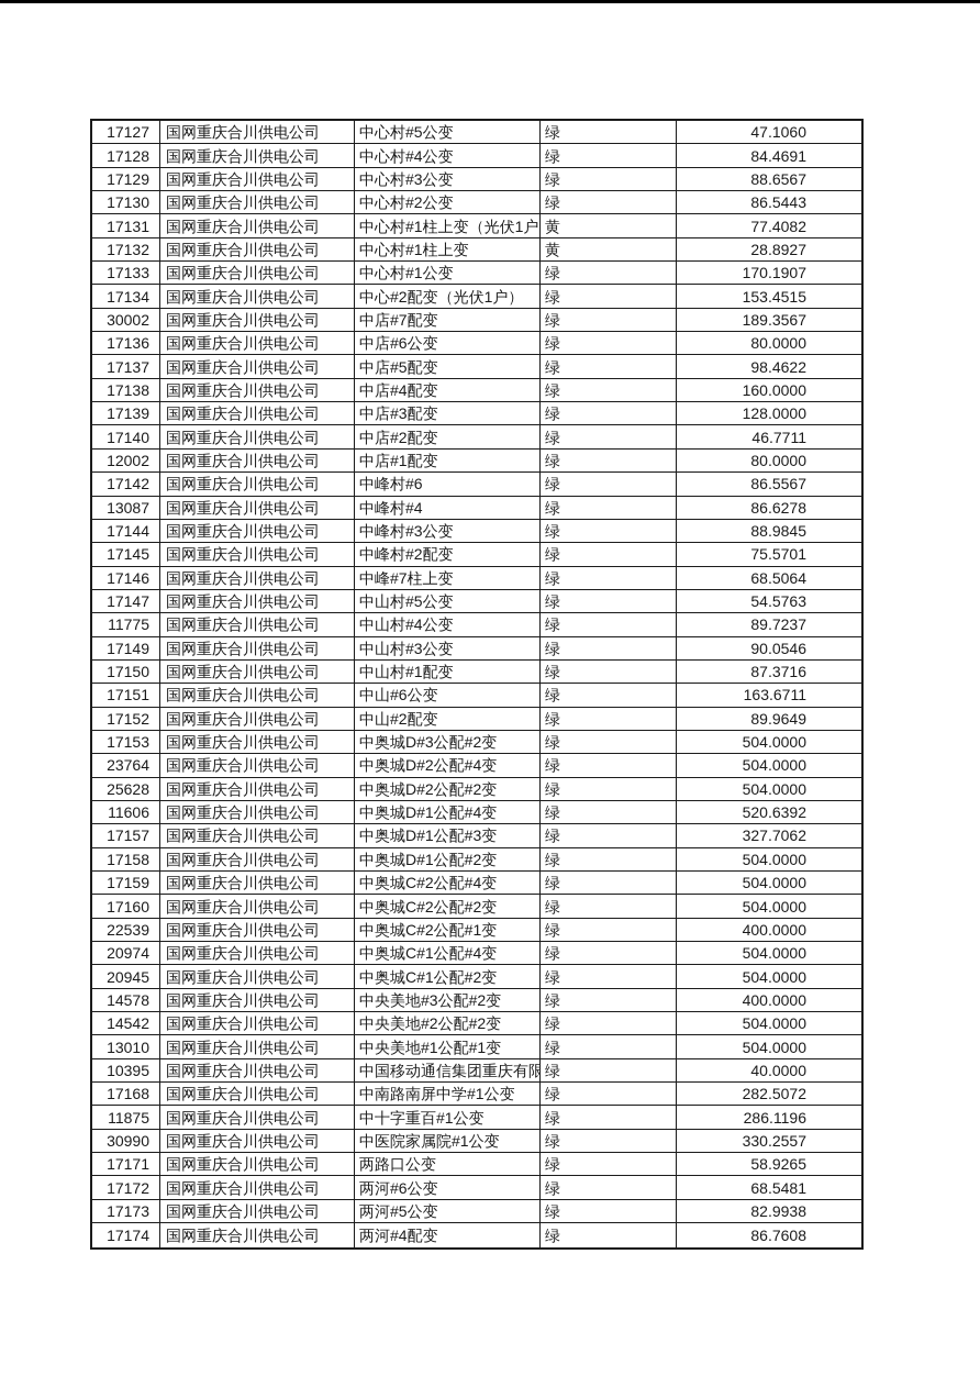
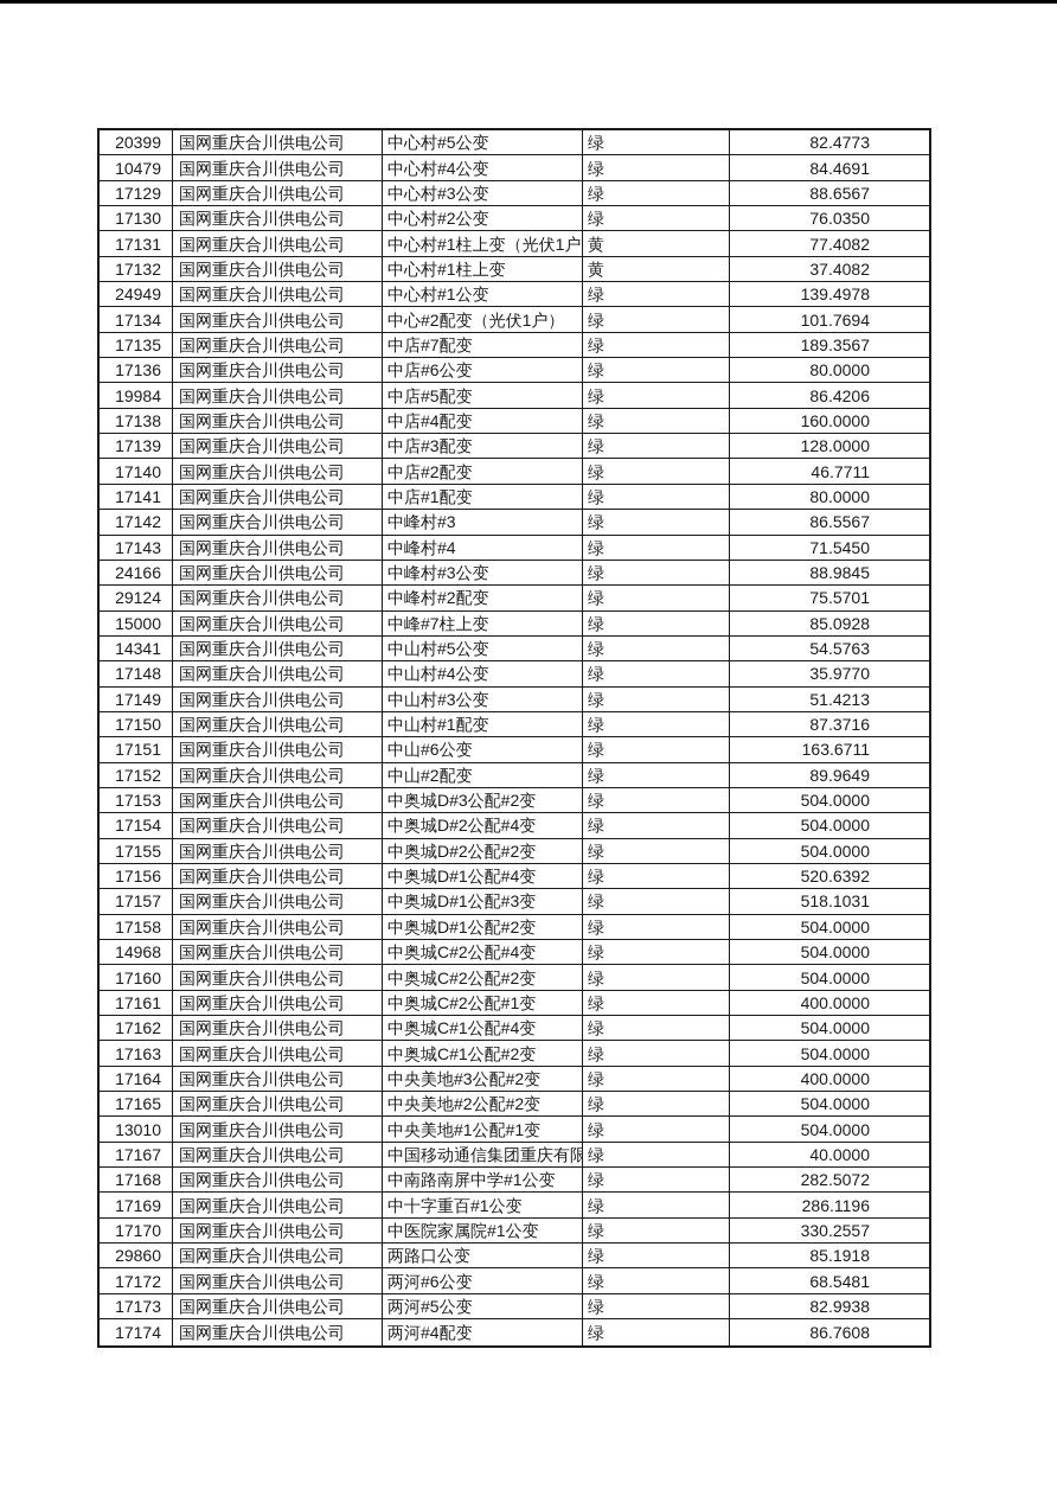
- 17127
+ 20399
  国网重庆合川供电公司
  中心村#5公变
  绿
- 47.1060
+ 82.4773
- 17128
+ 10479
  国网重庆合川供电公司
  中心村#4公变
  绿
  84.4691
  17129
  国网重庆合川供电公司
  中心村#3公变
  绿
  88.6567
  17130
  国网重庆合川供电公司
  中心村#2公变
  绿
- 86.5443
+ 76.0350
  17131
  国网重庆合川供电公司
  中心村#1柱上变（光伏1户
  黄
  77.4082
  17132
  国网重庆合川供电公司
  中心村#1柱上变
  黄
- 28.8927
+ 37.4082
- 17133
+ 24949
  国网重庆合川供电公司
  中心村#1公变
  绿
- 170.1907
+ 139.4978
  17134
  国网重庆合川供电公司
  中心#2配变（光伏1户）
  绿
- 153.4515
+ 101.7694
- 30002
+ 17135
  国网重庆合川供电公司
  中店#7配变
  绿
  189.3567
  17136
  国网重庆合川供电公司
  中店#6公变
  绿
  80.0000
- 17137
+ 19984
  国网重庆合川供电公司
  中店#5配变
  绿
- 98.4622
+ 86.4206
  17138
  国网重庆合川供电公司
  中店#4配变
  绿
  160.0000
  17139
  国网重庆合川供电公司
  中店#3配变
  绿
  128.0000
  17140
  国网重庆合川供电公司
  中店#2配变
  绿
  46.7711
- 12002
+ 17141
  国网重庆合川供电公司
  中店#1配变
  绿
  80.0000
  17142
  国网重庆合川供电公司
- 中峰村#6
+ 中峰村#3
  绿
  86.5567
- 13087
+ 17143
  国网重庆合川供电公司
  中峰村#4
  绿
- 86.6278
+ 71.5450
- 17144
+ 24166
  国网重庆合川供电公司
  中峰村#3公变
  绿
  88.9845
- 17145
+ 29124
  国网重庆合川供电公司
  中峰村#2配变
  绿
  75.5701
- 17146
+ 15000
  国网重庆合川供电公司
  中峰#7柱上变
  绿
- 68.5064
+ 85.0928
- 17147
+ 14341
  国网重庆合川供电公司
  中山村#5公变
  绿
  54.5763
- 11775
+ 17148
  国网重庆合川供电公司
  中山村#4公变
  绿
- 89.7237
+ 35.9770
  17149
  国网重庆合川供电公司
  中山村#3公变
  绿
- 90.0546
+ 51.4213
  17150
  国网重庆合川供电公司
  中山村#1配变
  绿
  87.3716
  17151
  国网重庆合川供电公司
  中山#6公变
  绿
  163.6711
  17152
  国网重庆合川供电公司
  中山#2配变
  绿
  89.9649
  17153
  国网重庆合川供电公司
  中奥城D#3公配#2变
  绿
  504.0000
- 23764
+ 17154
  国网重庆合川供电公司
  中奥城D#2公配#4变
  绿
  504.0000
- 25628
+ 17155
  国网重庆合川供电公司
  中奥城D#2公配#2变
  绿
  504.0000
- 11606
+ 17156
  国网重庆合川供电公司
  中奥城D#1公配#4变
  绿
  520.6392
  17157
  国网重庆合川供电公司
  中奥城D#1公配#3变
  绿
- 327.7062
+ 518.1031
  17158
  国网重庆合川供电公司
  中奥城D#1公配#2变
  绿
  504.0000
- 17159
+ 14968
  国网重庆合川供电公司
  中奥城C#2公配#4变
  绿
  504.0000
  17160
  国网重庆合川供电公司
  中奥城C#2公配#2变
  绿
  504.0000
- 22539
+ 17161
  国网重庆合川供电公司
  中奥城C#2公配#1变
  绿
  400.0000
- 20974
+ 17162
  国网重庆合川供电公司
  中奥城C#1公配#4变
  绿
  504.0000
- 20945
+ 17163
  国网重庆合川供电公司
  中奥城C#1公配#2变
  绿
  504.0000
- 14578
+ 17164
  国网重庆合川供电公司
  中央美地#3公配#2变
  绿
  400.0000
- 14542
+ 17165
  国网重庆合川供电公司
  中央美地#2公配#2变
  绿
  504.0000
  13010
  国网重庆合川供电公司
  中央美地#1公配#1变
  绿
  504.0000
- 10395
+ 17167
  国网重庆合川供电公司
  中国移动通信集团重庆有限
  绿
  40.0000
  17168
  国网重庆合川供电公司
  中南路南屏中学#1公变
  绿
  282.5072
- 11875
+ 17169
  国网重庆合川供电公司
  中十字重百#1公变
  绿
  286.1196
- 30990
+ 17170
  国网重庆合川供电公司
  中医院家属院#1公变
  绿
  330.2557
- 17171
+ 29860
  国网重庆合川供电公司
  两路口公变
  绿
- 58.9265
+ 85.1918
  17172
  国网重庆合川供电公司
  两河#6公变
  绿
  68.5481
  17173
  国网重庆合川供电公司
  两河#5公变
  绿
  82.9938
  17174
  国网重庆合川供电公司
  两河#4配变
  绿
  86.7608
